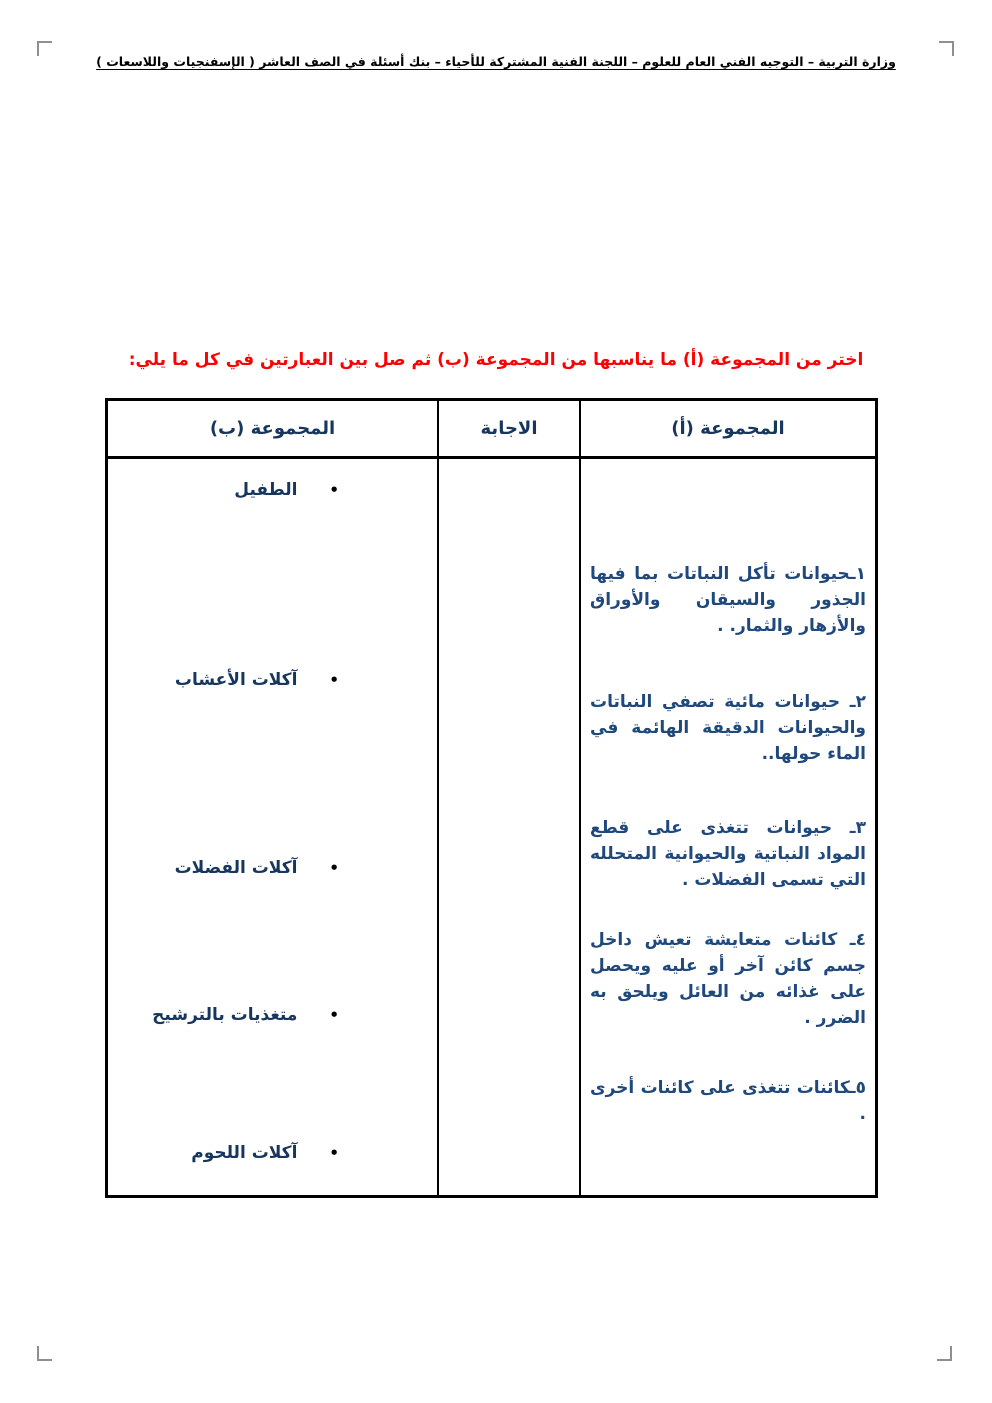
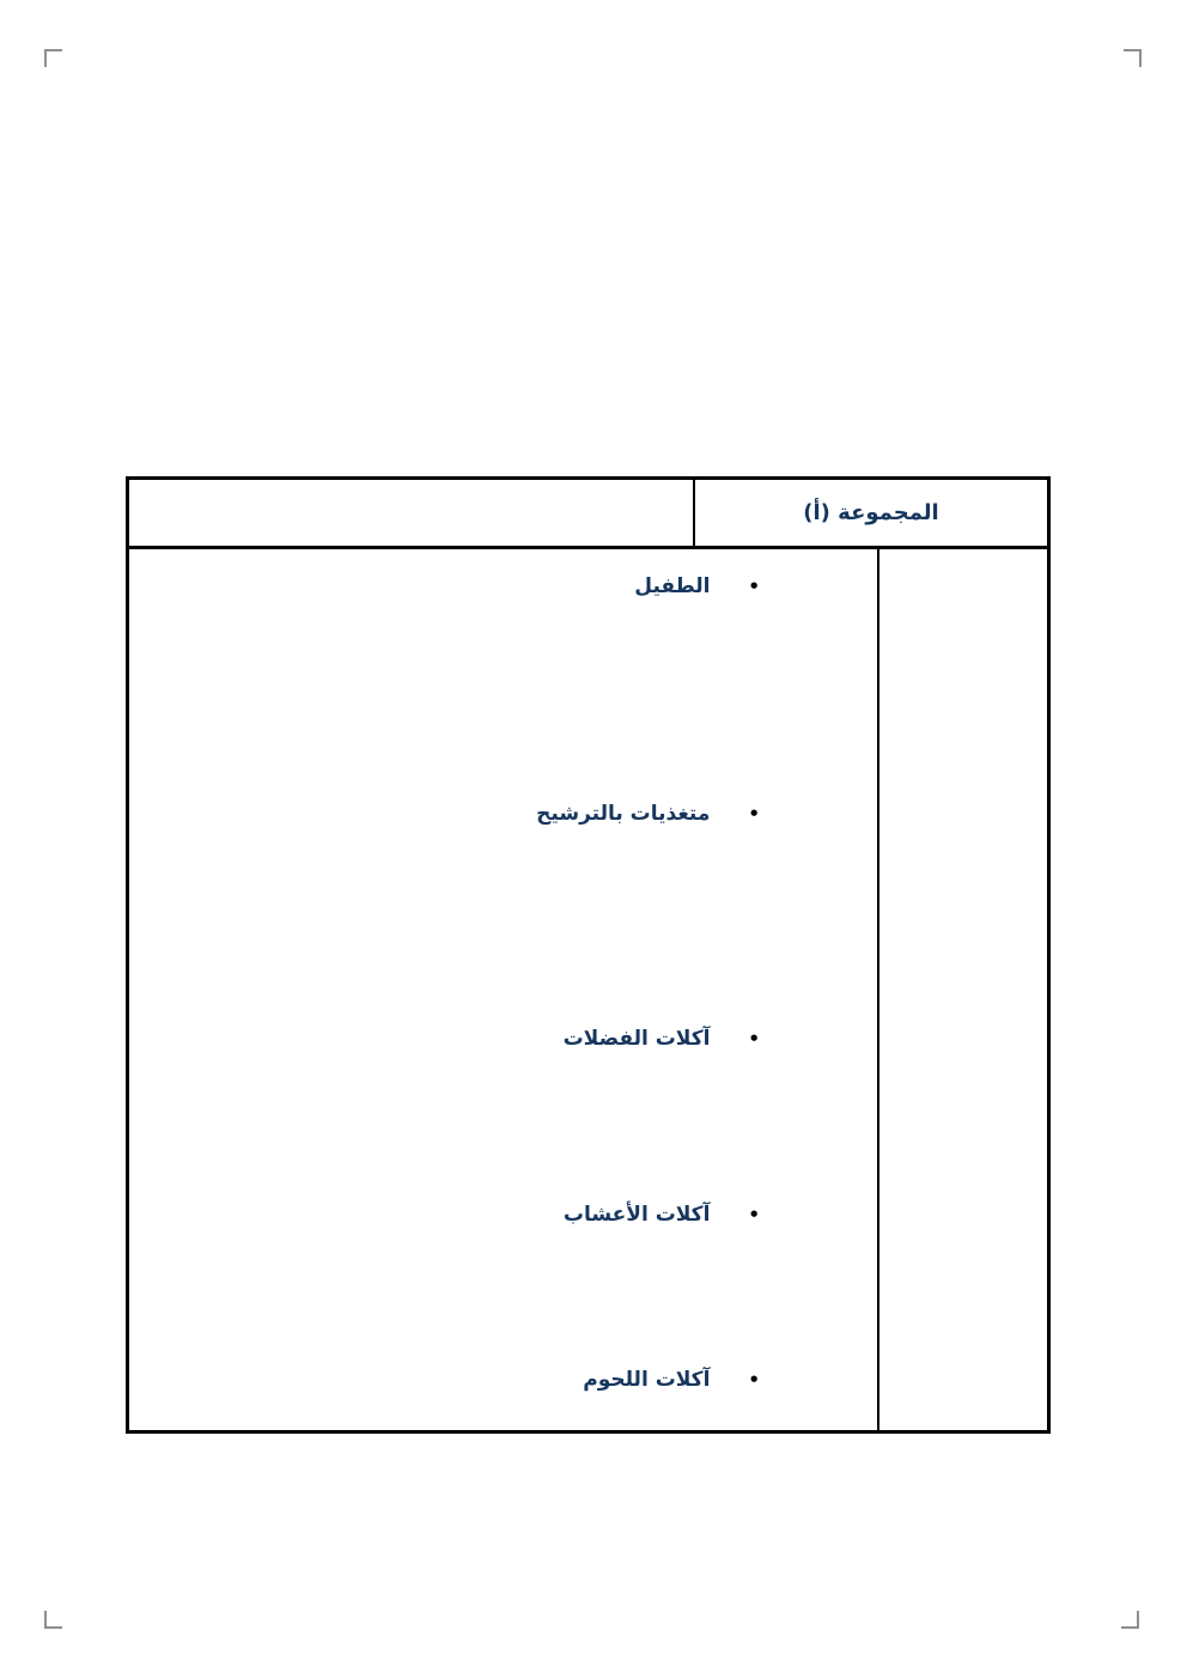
- وزارة التربية – التوجيه الفني العام للعلوم – اللجنة الفنية المشتركة للأحياء – بنك أسئلة في الصف العاشر ( الإسفنجيات واللاسعات )
- اختر من المجموعة (أ) ما يناسبها من المجموعة (ب) ثم صل بين العبارتين في كل ما يلي:
  المجموعة (أ)
- الاجابة
- المجموعة (ب)
- ١ـحيوانات تأكل النباتات بما فيها الجذور والسيقان والأوراق والأزهار والثمار. .
- ٢ـ حيوانات مائية تصفي النباتات والحيوانات الدقيقة الهائمة في الماء حولها..
- ٣ـ حيوانات تتغذى على قطع المواد النباتية والحيوانية المتحلله التي تسمى الفضلات .
- ٤ـ كائنات متعايشة تعيش داخل جسم كائن آخر أو عليه ويحصل على غذائه من العائل ويلحق به الضرر .
- ٥ـكائنات تتغذى على كائنات أخرى .
  •
  الطفيل
  •
- آكلات الأعشاب
+ متغذيات بالترشيح
  •
  آكلات الفضلات
  •
- متغذيات بالترشيح
+ آكلات الأعشاب
  •
  آكلات اللحوم
